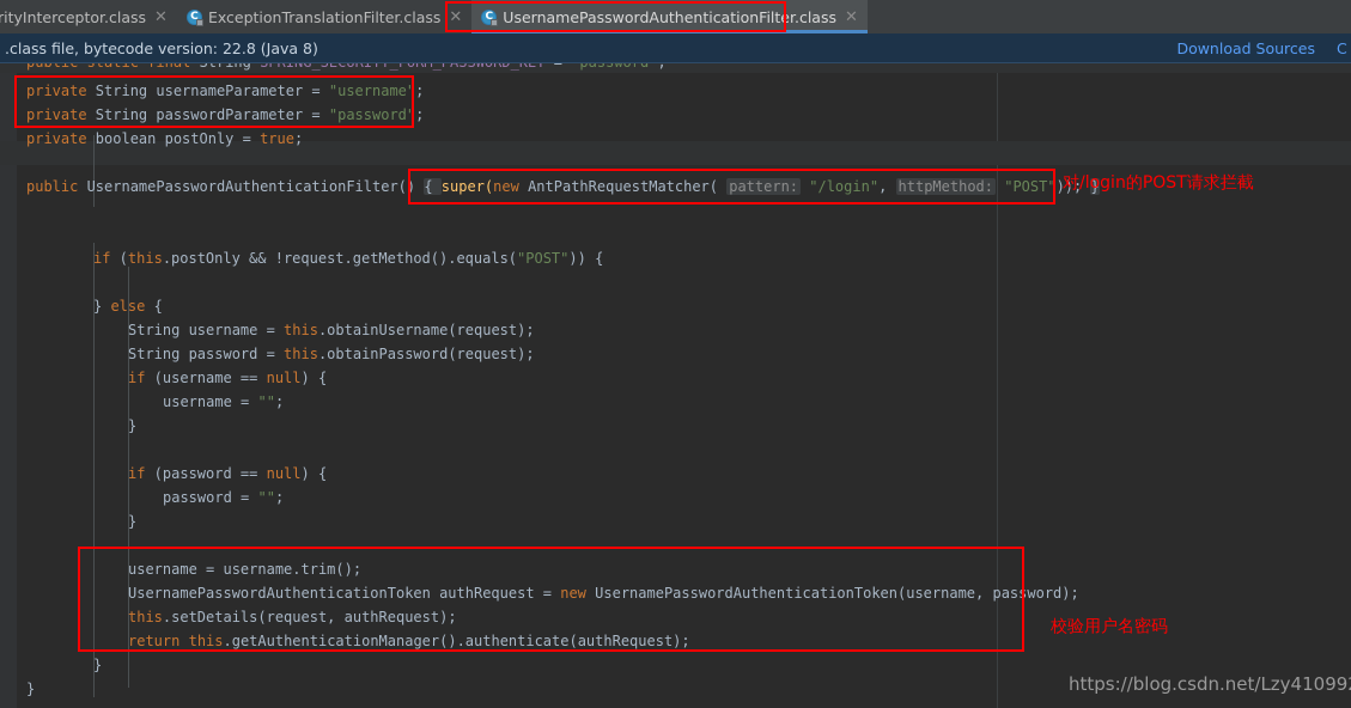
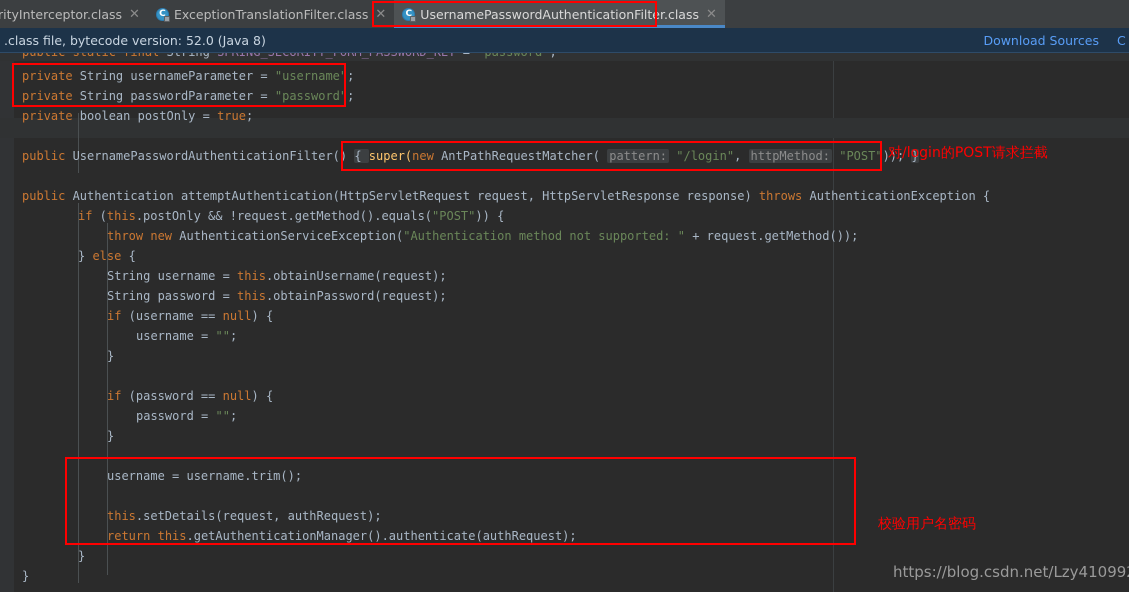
  rityInterceptor.class
  ✕
  C
  ExceptionTranslationFilter.class
  ✕
  C
  UsernamePasswordAuthenticationFilter.class
  ✕
- .class file, bytecode version: 22.8 (Java 8)
+ .class file, bytecode version: 52.0 (Java 8)
  Download Sources
  C
  private String usernameParameter = "username";
  private String passwordParameter = "password";
  private boolean postOnly = true;
  public UsernamePasswordAuthenticationFilter() { super(new AntPathRequestMatcher( pattern: "/login", httpMethod: "POST")); }
+ public Authentication attemptAuthentication(HttpServletRequest request, HttpServletResponse response) throws AuthenticationException {
  if (this.postOnly && !request.getMethod().equals("POST")) {
+ throw new AuthenticationServiceException("Authentication method not supported: " + request.getMethod());
  } else {
  String username = this.obtainUsername(request);
  String password = this.obtainPassword(request);
  if (username == null) {
  username = "";
  }
  if (password == null) {
  password = "";
  }
  username = username.trim();
- UsernamePasswordAuthenticationToken authRequest = new UsernamePasswordAuthenticationToken(username, password);
  this.setDetails(request, authRequest);
  return this.getAuthenticationManager().authenticate(authRequest);
  }
  }
  对/login的POST请求拦截
  校验用户名密码
  https://blog.csdn.net/Lzy41099
